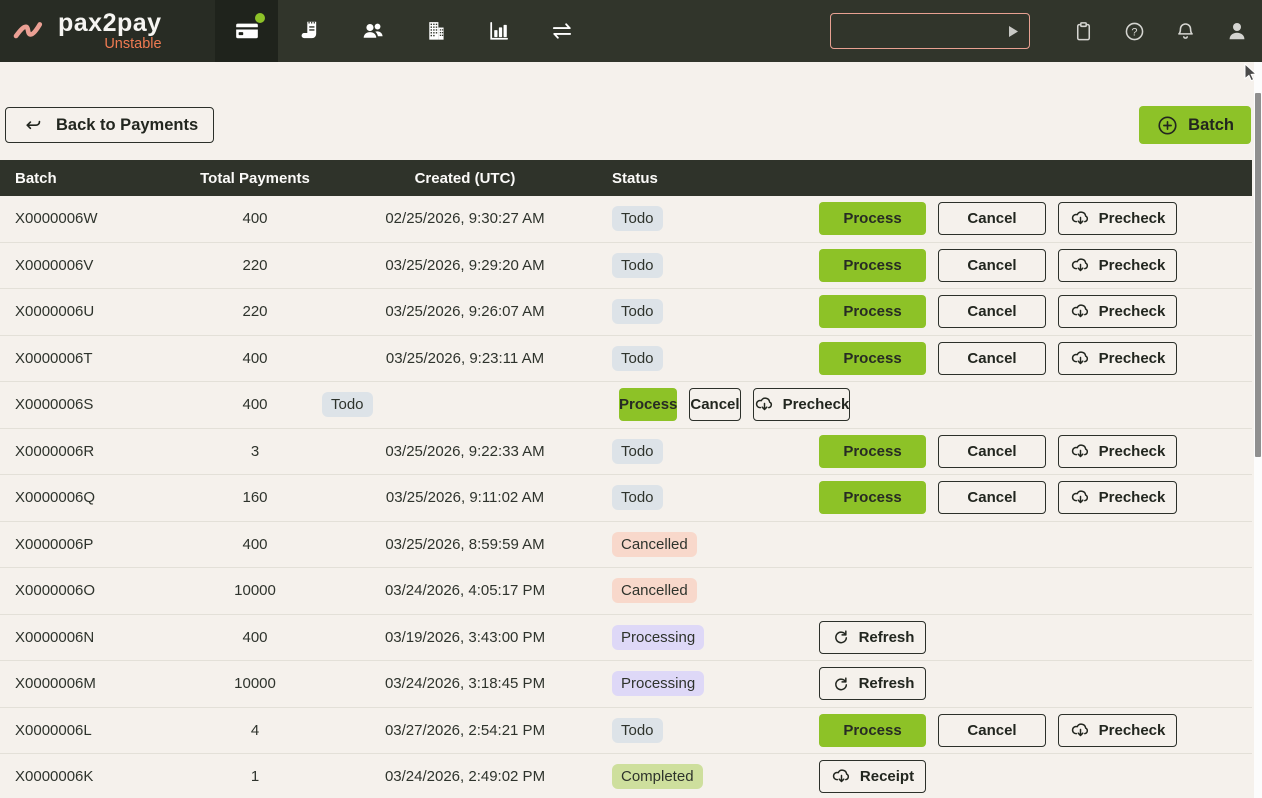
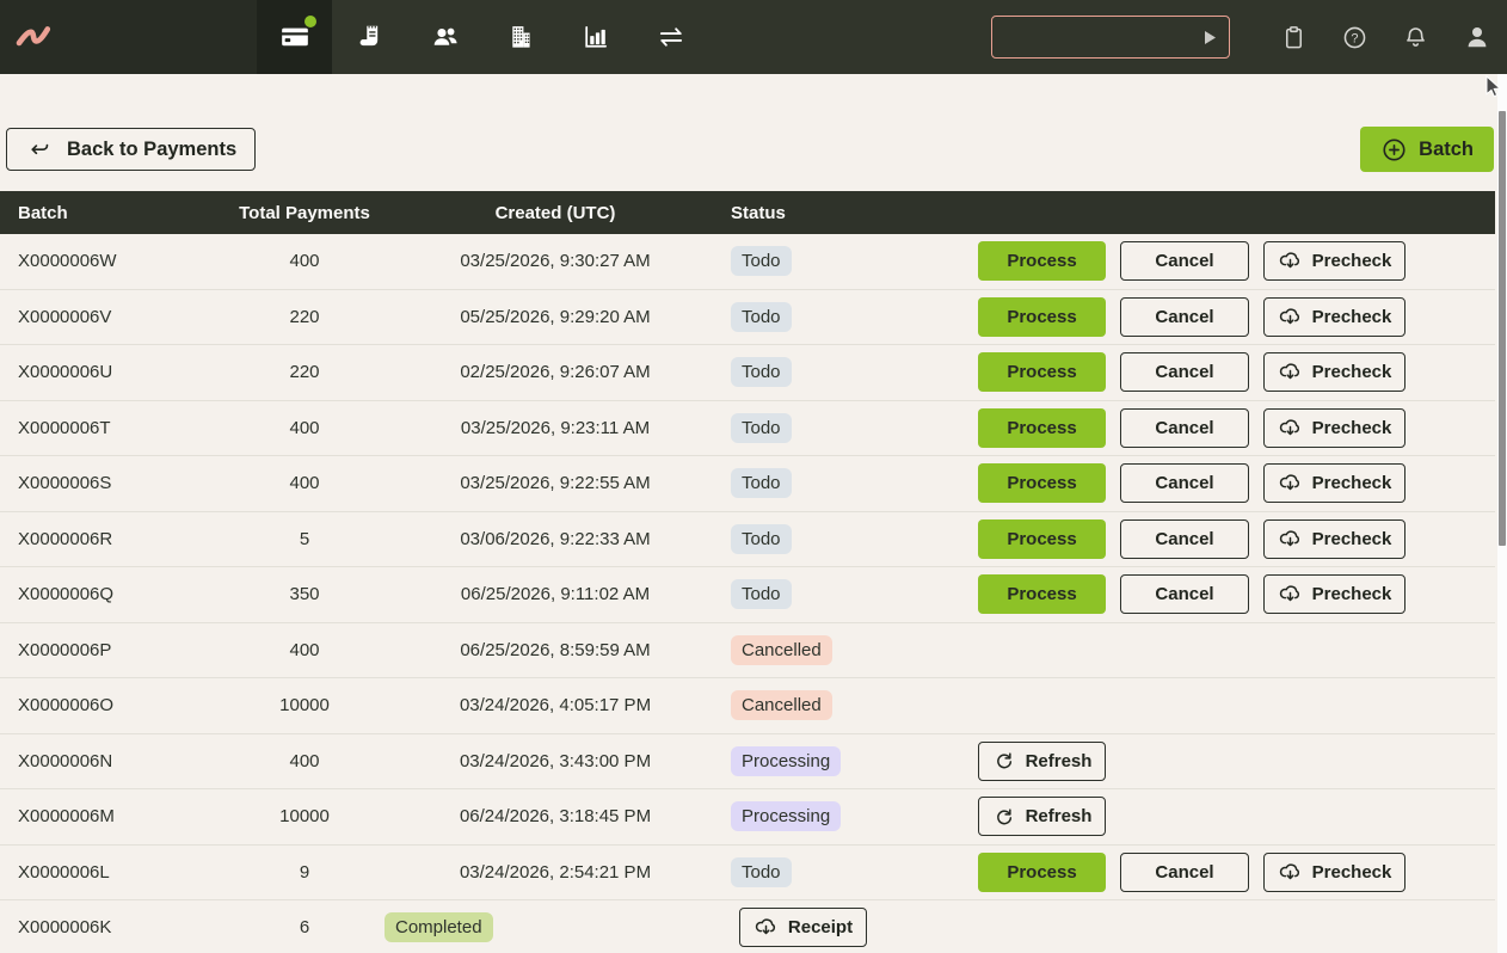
- pax2pay
- Unstable
  ?
  Back to Payments
  Batch
  Batch
  Total Payments
  Created (UTC)
  Status
  X0000006W
  400
- 02/25/2026, 9:30:27 AM
+ 03/25/2026, 9:30:27 AM
  Todo
  Process
  Cancel
  Precheck
  X0000006V
  220
- 03/25/2026, 9:29:20 AM
+ 05/25/2026, 9:29:20 AM
  Todo
  Process
  Cancel
  Precheck
  X0000006U
  220
- 03/25/2026, 9:26:07 AM
+ 02/25/2026, 9:26:07 AM
  Todo
  Process
  Cancel
  Precheck
  X0000006T
  400
  03/25/2026, 9:23:11 AM
  Todo
  Process
  Cancel
  Precheck
  X0000006S
  400
+ 03/25/2026, 9:22:55 AM
  Todo
  Process
  Cancel
  Precheck
  X0000006R
- 3
+ 5
- 03/25/2026, 9:22:33 AM
+ 03/06/2026, 9:22:33 AM
  Todo
  Process
  Cancel
  Precheck
  X0000006Q
- 160
+ 350
- 03/25/2026, 9:11:02 AM
+ 06/25/2026, 9:11:02 AM
  Todo
  Process
  Cancel
  Precheck
  X0000006P
  400
- 03/25/2026, 8:59:59 AM
+ 06/25/2026, 8:59:59 AM
  Cancelled
  X0000006O
  10000
  03/24/2026, 4:05:17 PM
  Cancelled
  X0000006N
  400
- 03/19/2026, 3:43:00 PM
+ 03/24/2026, 3:43:00 PM
  Processing
  Refresh
  X0000006M
  10000
- 03/24/2026, 3:18:45 PM
+ 06/24/2026, 3:18:45 PM
  Processing
  Refresh
  X0000006L
- 4
+ 9
- 03/27/2026, 2:54:21 PM
+ 03/24/2026, 2:54:21 PM
  Todo
  Process
  Cancel
  Precheck
  X0000006K
- 1
+ 6
- 03/24/2026, 2:49:02 PM
  Completed
  Receipt
